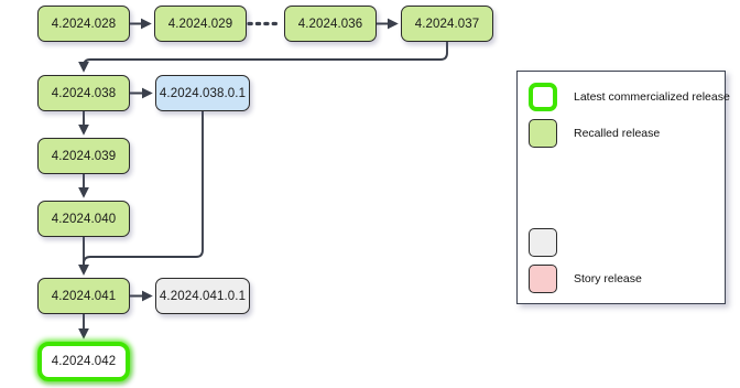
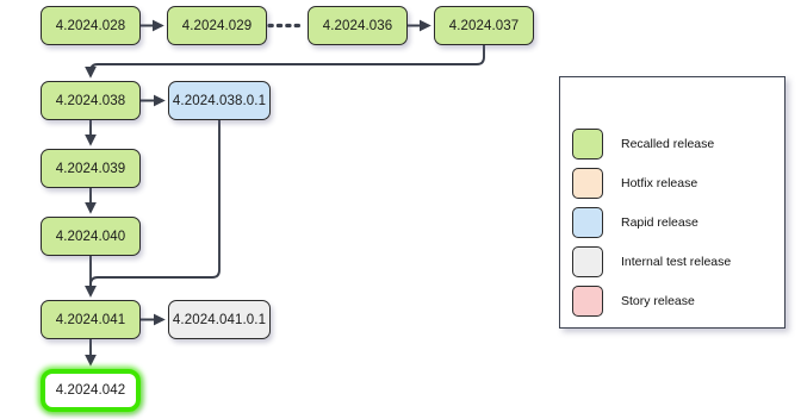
  4.2024.028
  4.2024.029
  4.2024.036
  4.2024.037
  4.2024.038
  4.2024.038.0.1
  4.2024.039
  4.2024.040
  4.2024.041
  4.2024.041.0.1
  4.2024.042
- Latest commercialized release
  Recalled release
+ Hotfix release
+ Rapid release
+ Internal test release
  Story release
